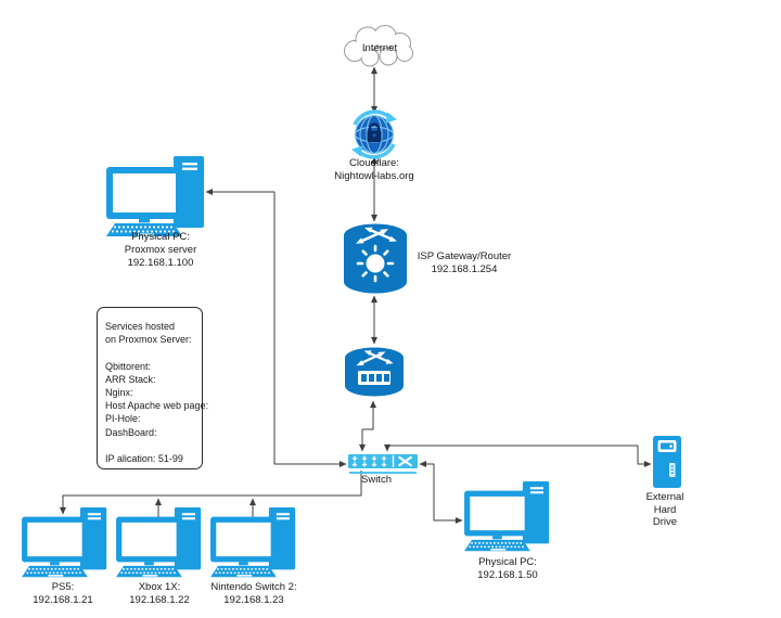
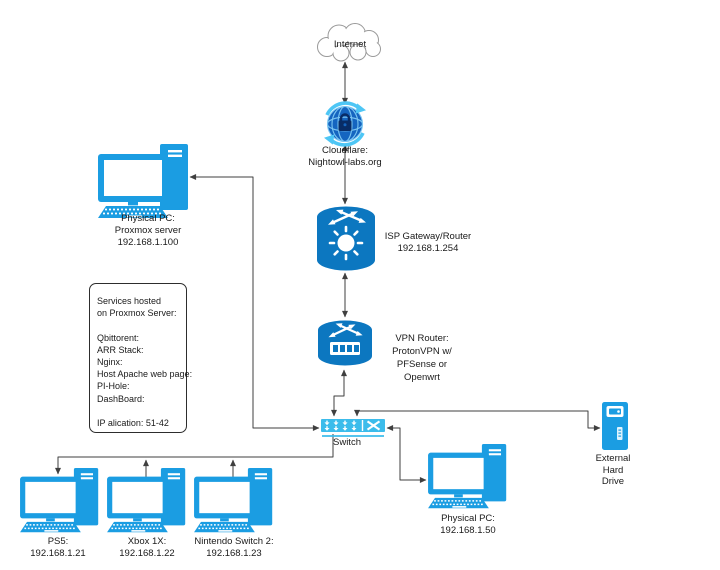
  Internet
  Cloudflare:
  Nightowl-labs.org
  ISP Gateway/Router
  192.168.1.254
+ VPN Router:
+ ProtonVPN w/
+ PFSense or
+ Openwrt
  Switch
  Physical PC:
  Proxmox server
  192.168.1.100
  PS5:
  192.168.1.21
  Xbox 1X:
  192.168.1.22
  Nintendo Switch 2:
  192.168.1.23
  Physical PC:
  192.168.1.50
  External
  Hard
  Drive
  Services hosted
  on Proxmox Server:
  Qbittorent:
  ARR Stack:
  Nginx:
  Host Apache web page:
  PI-Hole:
  DashBoard:
- IP alication: 51-99
+ IP alication: 51-42
